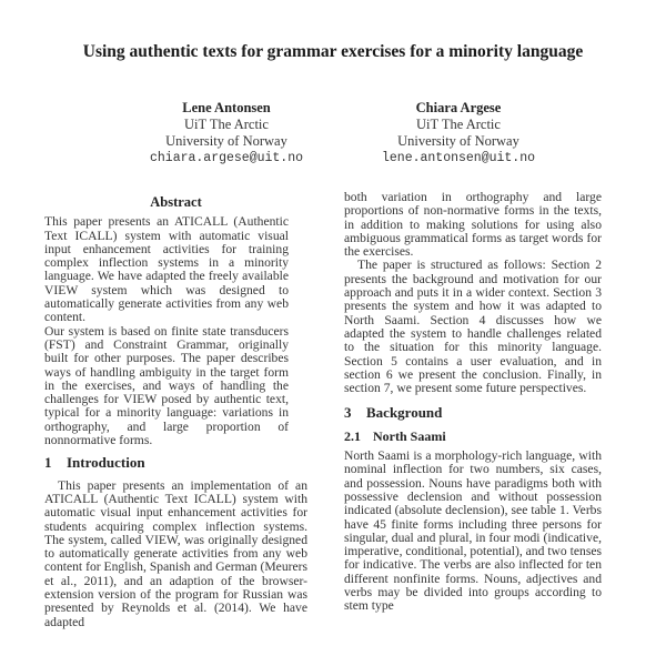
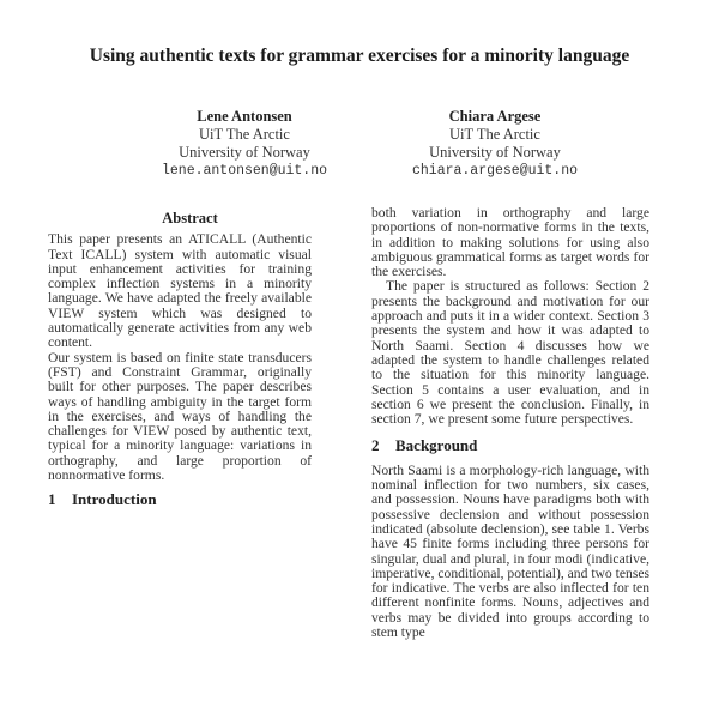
  Using authentic texts for grammar exercises for a minority language
  Lene Antonsen
  UiT The Arctic
  University of Norway
- chiara.argese@uit.no
+ lene.antonsen@uit.no
  Chiara Argese
  UiT The Arctic
  University of Norway
- lene.antonsen@uit.no
+ chiara.argese@uit.no
  Abstract
  This paper presents an ATICALL (Authentic Text ICALL) system with automatic visual input enhancement activities for training complex inflection systems in a minority language. We have adapted the freely available VIEW system which was designed to automatically generate activities from any web content.
  Our system is based on finite state transducers (FST) and Constraint Grammar, originally built for other purposes. The paper describes ways of handling ambiguity in the target form in the exercises, and ways of handling the challenges for VIEW posed by authentic text, typical for a minority language: variations in orthography, and large proportion of nonnormative forms.
  1 Introduction
- This paper presents an implementation of an ATICALL (Authentic Text ICALL) system with automatic visual input enhancement activities for students acquiring complex inflection systems. The system, called VIEW, was originally designed to automatically generate activities from any web content for English, Spanish and German (Meurers et al., 2011), and an adaption of the browser-extension version of the program for Russian was presented by Reynolds et al. (2014). We have adapted
  both variation in orthography and large proportions of non-normative forms in the texts, in addition to making solutions for using also ambiguous grammatical forms as target words for the exercises.
  The paper is structured as follows: Section 2 presents the background and motivation for our approach and puts it in a wider context. Section 3 presents the system and how it was adapted to North Saami. Section 4 discusses how we adapted the system to handle challenges related to the situation for this minority language. Section 5 contains a user evaluation, and in section 6 we present the conclusion. Finally, in section 7, we present some future perspectives.
- 3 Background
+ 2 Background
- 2.1 North Saami
  North Saami is a morphology-rich language, with nominal inflection for two numbers, six cases, and possession. Nouns have paradigms both with possessive declension and without possession indicated (absolute declension), see table 1. Verbs have 45 finite forms including three persons for singular, dual and plural, in four modi (indicative, imperative, conditional, potential), and two tenses for indicative. The verbs are also inflected for ten different nonfinite forms. Nouns, adjectives and verbs may be divided into groups according to stem type
